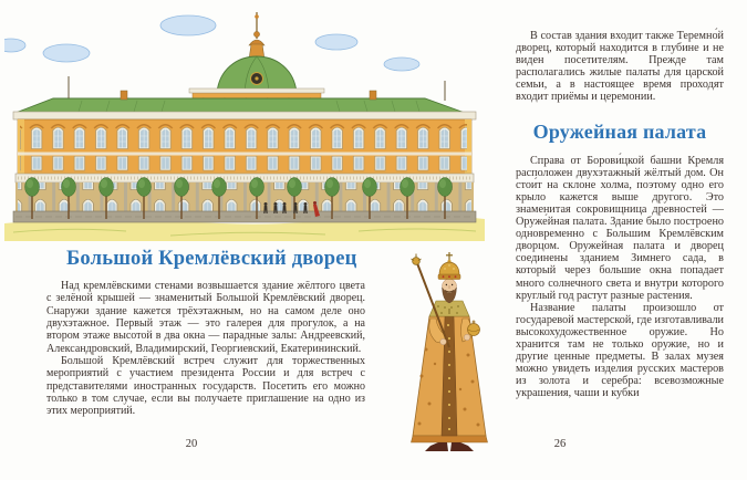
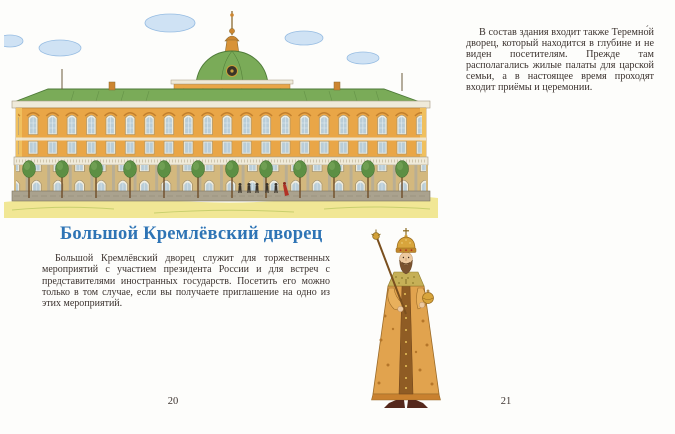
  Большой Кремлёвский дворец
- Над кремлёвскими стенами возвышается здание жёлтого цвета с зелёной крышей — знаменитый Большой Кремлёвский дворец. Снаружи здание кажется трёхэтажным, но на самом деле оно двухэтажное. Первый этаж — это галерея для прогулок, а на втором этаже высотой в два окна — парадные залы: Андреевский, Александровский, Владимирский, Георгиевский, Екатерининский.
- Большой Кремлёвский встреч служит для торжественных мероприятий с участием президента России и для встреч с представителями иностранных государств. Посетить его можно только в том случае, если вы получаете приглашение на одно из этих мероприятий.
+ Большой Кремлёвский дворец служит для торжественных мероприятий с участием президента России и для встреч с представителями иностранных государств. Посетить его можно только в том случае, если вы получаете приглашение на одно из этих мероприятий.
  20
  В состав здания входит также Теремно́й дворец, который находится в глубине и не виден посетителям. Прежде там располагались жилые палаты для царской семьи, а в настоящее время проходят входит приёмы и церемонии.
- Оружейная палата
- Справа от Борови́цкой башни Кремля расположен двухэтажный жёлтый дом. Он стои́т на склоне холма, поэтому одно его крыло кажется выше другого. Это знаменитая сокровищница древностей — Оруже́йная палата. Здание было построено одновременно с Большим Кремлёвским дворцом. Оружейная палата и дворец соединены зданием Зимнего сада, в который через большие окна попадает много солнечного света и внутри которого круглый год растут разные растения.
- Название палаты произошло от государевой мастерской, где изготавливали высокохудожественное оружие. Но хранится там не только оружие, но и другие ценные предметы. В залах музея можно увидеть изделия русских мастеров из золота и серебра: всевозможные украшения, чаши и кубки
- 26
+ 21
